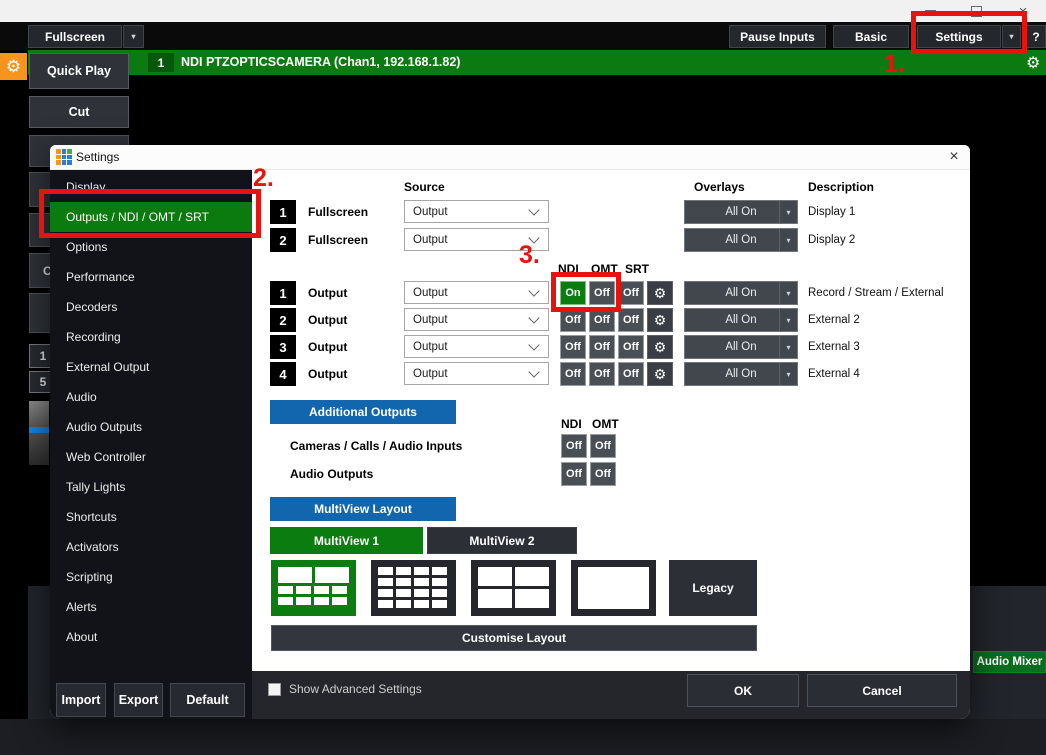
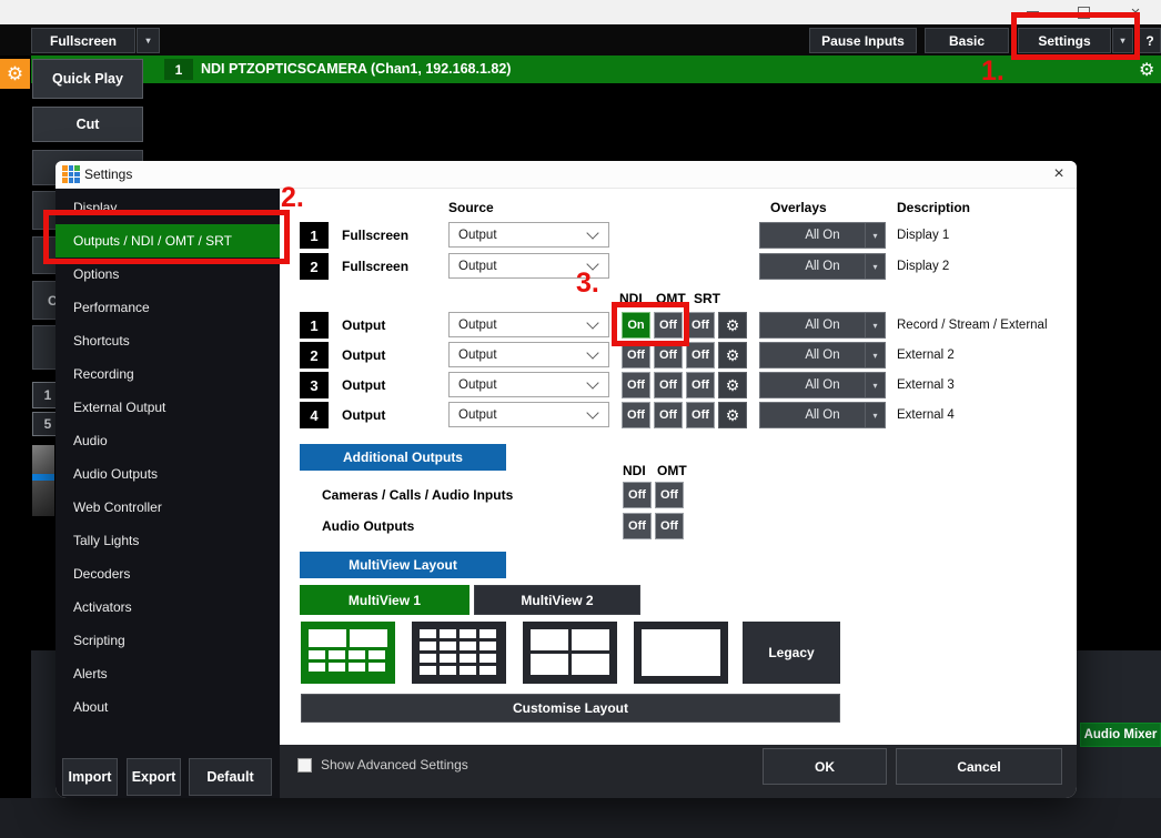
  ×
  Fullscreen
  ▾
  Pause Inputs
  Basic
  Settings
  ▾
  ?
  1
  NDI PTZOPTICSCAMERA (Chan1, 192.168.1.82)
  ⚙
  ⚙
  Quick Play
  Cut
  C
  1
  5
  Audio Mixer
  Settings
  ×
  Display
  Outputs / NDI / OMT / SRT
  Options
  Performance
- Decoders
+ Shortcuts
  Recording
  External Output
  Audio
  Audio Outputs
  Web Controller
  Tally Lights
- Shortcuts
+ Decoders
  Activators
  Scripting
  Alerts
  About
  Import
  Export
  Default
  Source
  Overlays
  Description
  1
  Fullscreen
  Output
  All On
  ▾
  Display 1
  2
  Fullscreen
  Output
  All On
  ▾
  Display 2
  NDI
  OMT
  SRT
  1
  Output
  Output
  On
  Off
  Off
  ⚙
  All On
  ▾
  Record / Stream / External
  2
  Output
  Output
  Off
  Off
  Off
  ⚙
  All On
  ▾
  External 2
  3
  Output
  Output
  Off
  Off
  Off
  ⚙
  All On
  ▾
  External 3
  4
  Output
  Output
  Off
  Off
  Off
  ⚙
  All On
  ▾
  External 4
  Additional Outputs
  NDI
  OMT
  Cameras / Calls / Audio Inputs
  Off
  Off
  Audio Outputs
  Off
  Off
  MultiView Layout
  MultiView 1
  MultiView 2
  Legacy
  Customise Layout
  Show Advanced Settings
  OK
  Cancel
  1.
  2.
  3.
